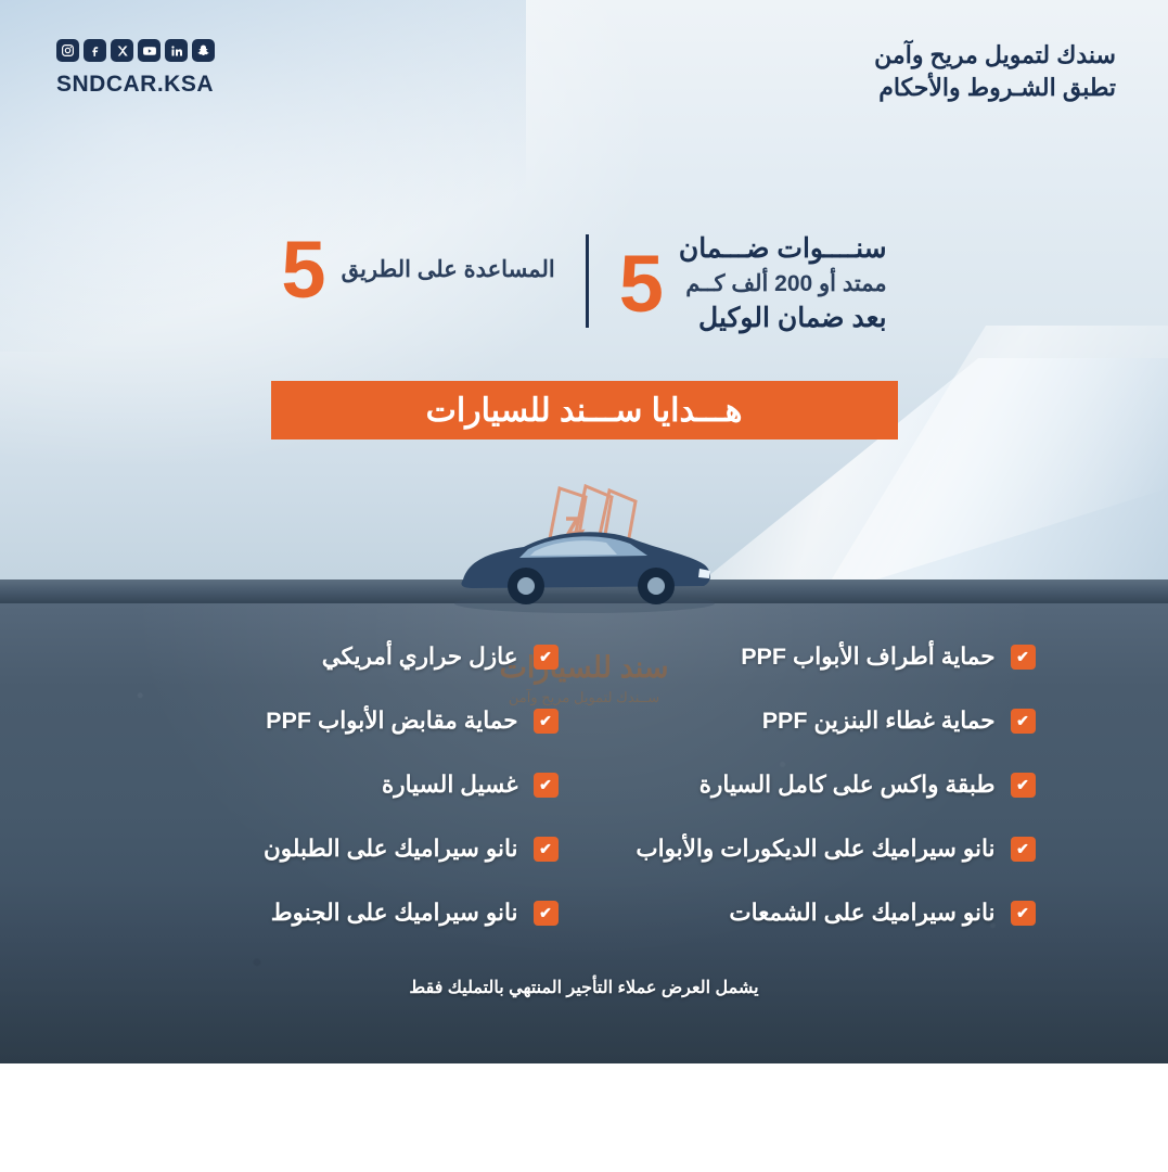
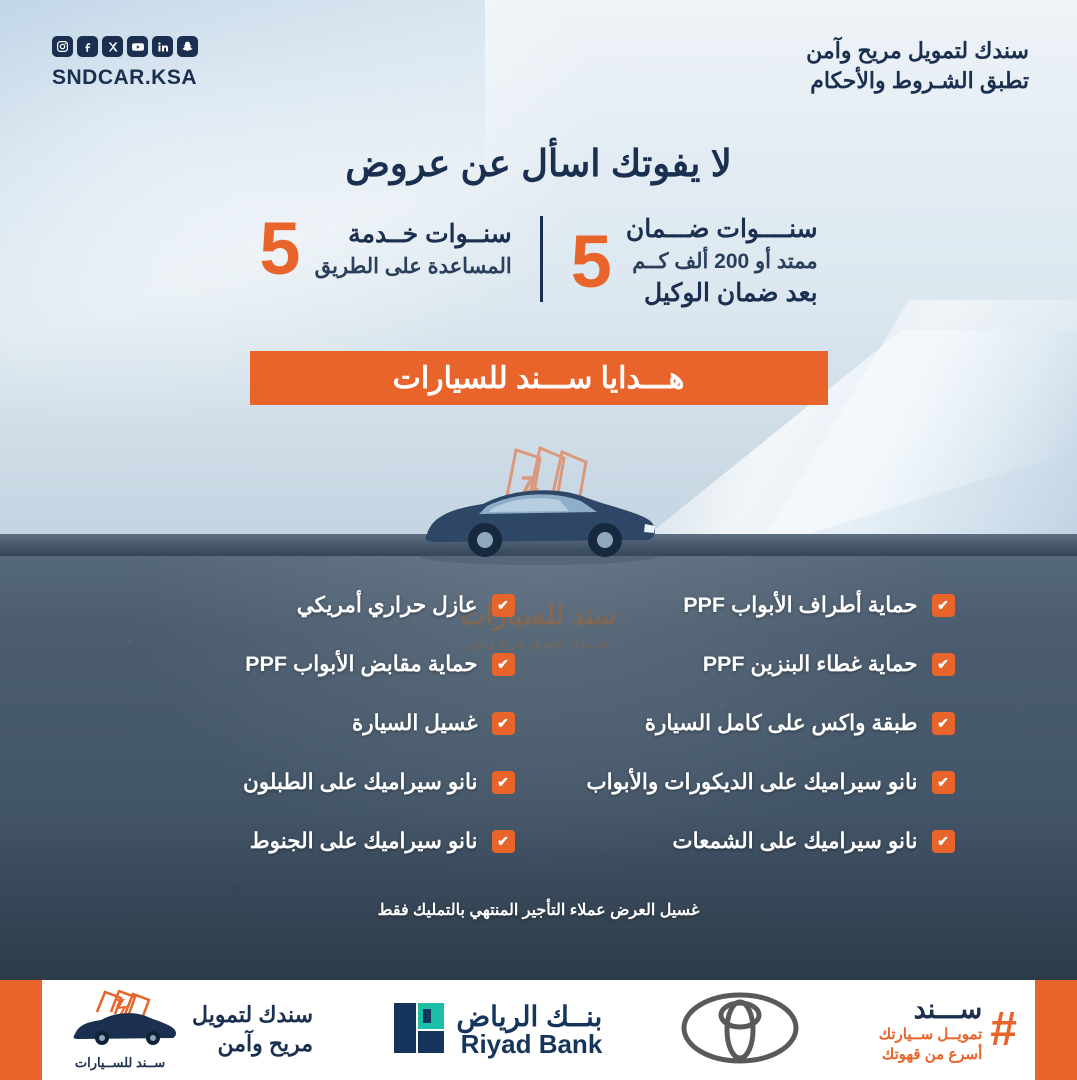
  SNDCAR.KSA
  سندك لتمويل مريح وآمن
  تطبق الشـروط والأحكام
+ لا يفوتك اسأل عن عروض
  سنــــوات ضـــمان
  ممتد أو 200 ألف كــم
  بعد ضمان الوكيل
  5
+ سنــوات خــدمة
  المساعدة على الطريق
  5
  هـــدايا ســـند للسيارات
  سند للسيات
  ســندك لتمويل مريح وآمن
  ✔
  حماية أطراف الأبواب PPF
  ✔
  حماية غطاء البنزين PPF
  ✔
  طبقة واكس على كامل السيارة
  ✔
  نانو سيراميك على الديكورات والأبواب
  ✔
  نانو سيراميك على الشمعات
  ✔
  عازل حراري أمريكي
  ✔
  حماية مقابض الأبواب PPF
  ✔
  غسيل السيارة
  ✔
  نانو سيراميك على الطبلون
  ✔
  نانو سيراميك على الجنوط
- يشمل العرض عملاء التأجير المنتهي بالتمليك فقط
+ غسيل العرض عملاء التأجير المنتهي بالتمليك فقط
+ #
+ ســـند
+ تمويــل ســيارتك
+ أسرع من قهوتك
+ بنــك الرياض
+ Riyad Bank
+ سندك لتمويل
+ مريح وآمن
+ ســند للســيارات
